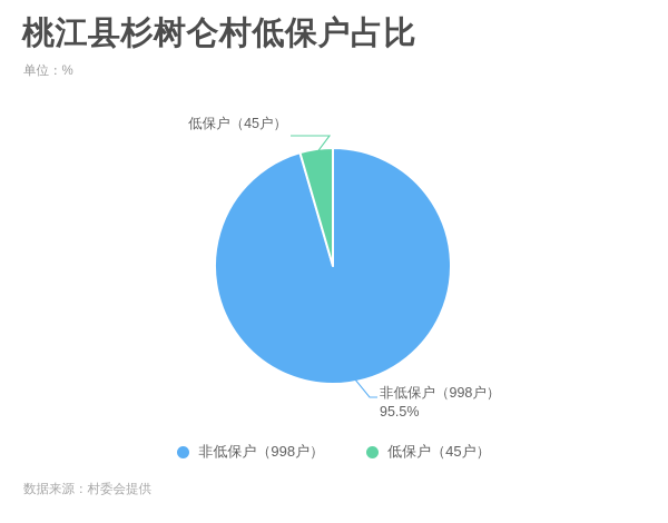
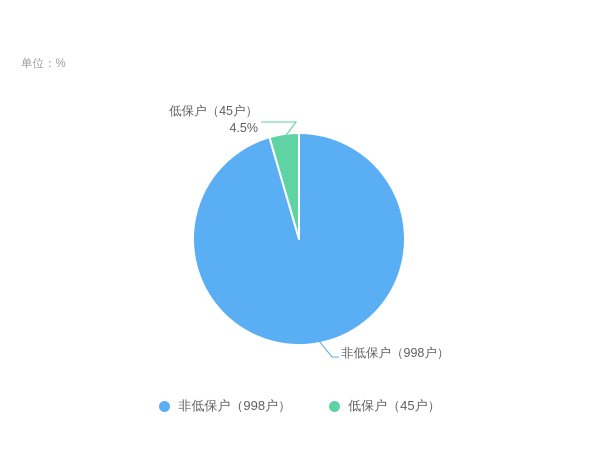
- 桃江县杉树仑村低保户占比
  单位：%
  低保户（45户）
+ 4.5%
  非低保户（998户）
- 95.5%
  非低保户（998户）
  低保户（45户）
- 数据来源：村委会提供
